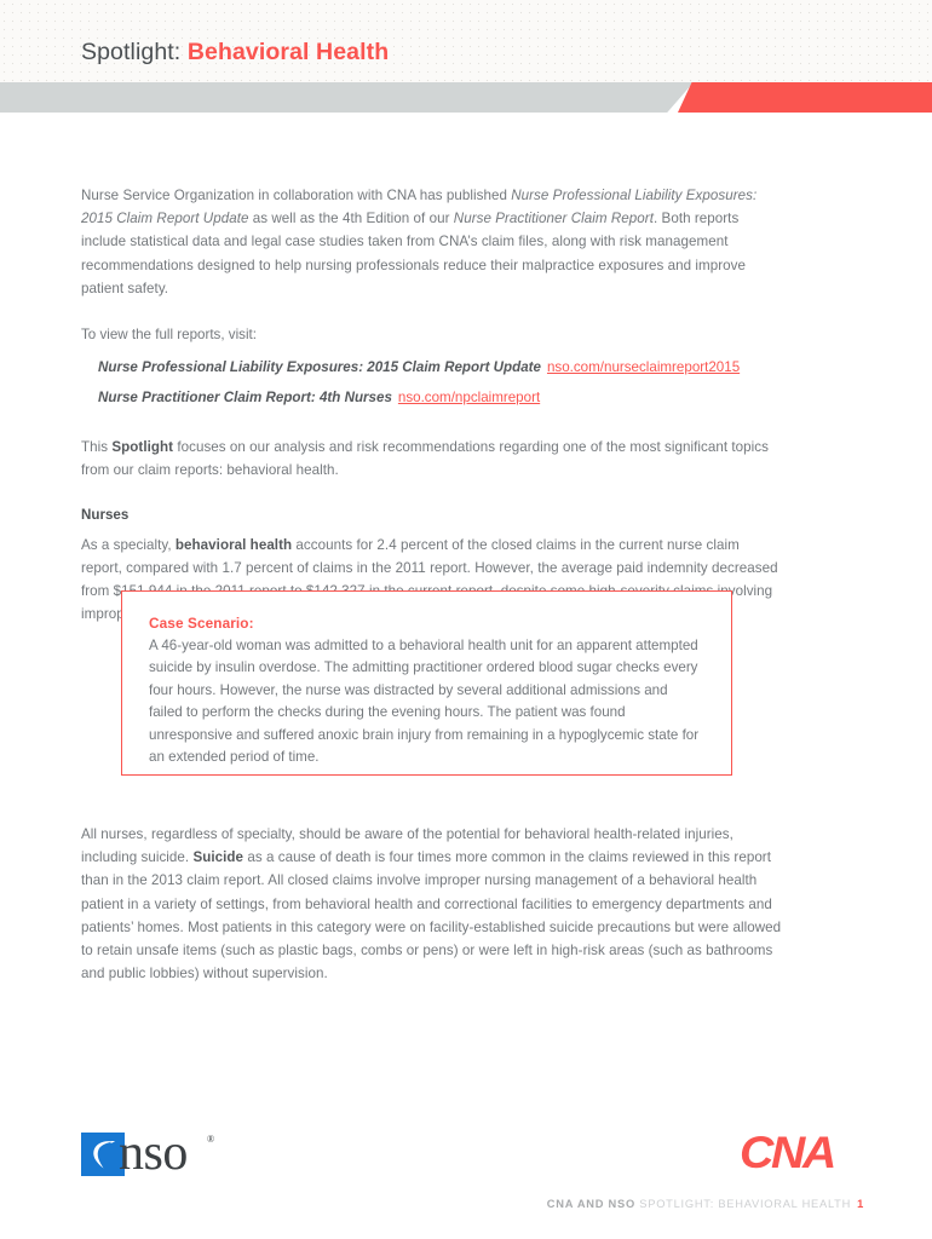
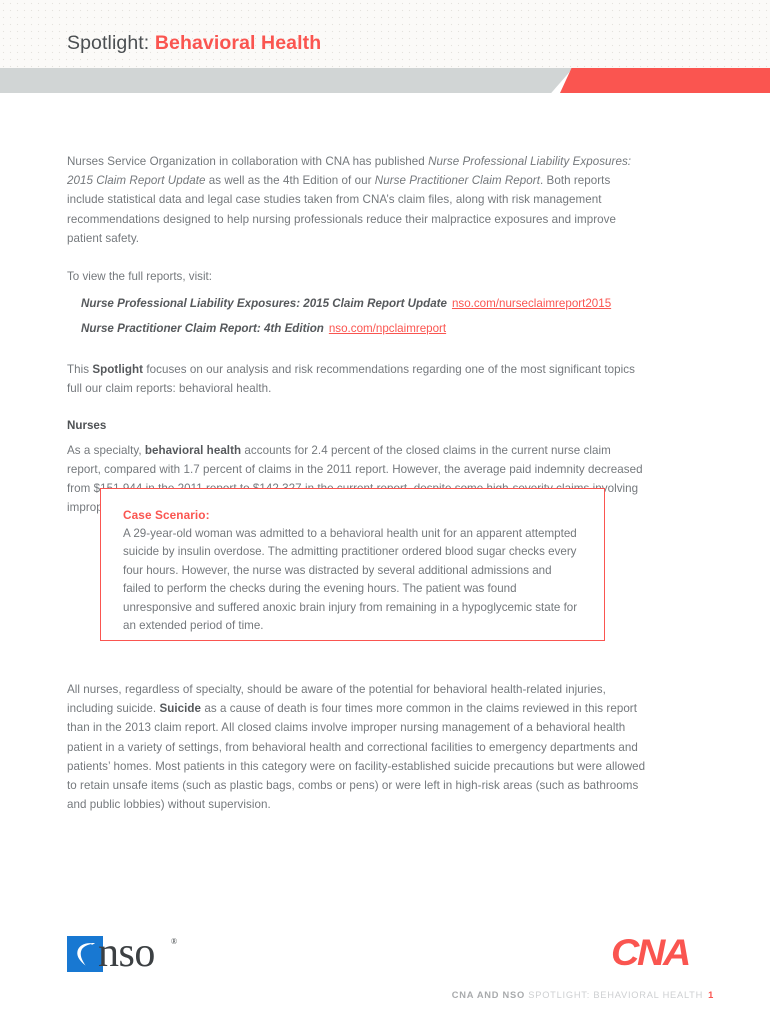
  Spotlight: Behavioral Health
- Nurse Service Organization in collaboration with CNA has published Nurse Professional Liability Exposures: 2015 Claim Report Update as well as the 4th Edition of our Nurse Practitioner Claim Report. Both reports include statistical data and legal case studies taken from CNA’s claim files, along with risk management recommendations designed to help nursing professionals reduce their malpractice exposures and improve patient safety.
+ Nurses Service Organization in collaboration with CNA has published Nurse Professional Liability Exposures: 2015 Claim Report Update as well as the 4th Edition of our Nurse Practitioner Claim Report. Both reports include statistical data and legal case studies taken from CNA’s claim files, along with risk management recommendations designed to help nursing professionals reduce their malpractice exposures and improve patient safety.
  To view the full reports, visit:
  Nurse Professional Liability Exposures: 2015 Claim Report Update nso.com/nurseclaimreport2015
- Nurse Practitioner Claim Report: 4th Nurses nso.com/npclaimreport
+ Nurse Practitioner Claim Report: 4th Edition nso.com/npclaimreport
- This Spotlight focuses on our analysis and risk recommendations regarding one of the most significant topics from our claim reports: behavioral health.
+ This Spotlight focuses on our analysis and risk recommendations regarding one of the most significant topics full our claim reports: behavioral health.
  Nurses
  Case Scenario:
- A 46-year-old woman was admitted to a behavioral health unit for an apparent attempted suicide by insulin overdose. The admitting practitioner ordered blood sugar checks every four hours. However, the nurse was distracted by several additional admissions and failed to perform the checks during the evening hours. The patient was found unresponsive and suffered anoxic brain injury from remaining in a hypoglycemic state for an extended period of time.
+ A 29-year-old woman was admitted to a behavioral health unit for an apparent attempted suicide by insulin overdose. The admitting practitioner ordered blood sugar checks every four hours. However, the nurse was distracted by several additional admissions and failed to perform the checks during the evening hours. The patient was found unresponsive and suffered anoxic brain injury from remaining in a hypoglycemic state for an extended period of time.
  All nurses, regardless of specialty, should be aware of the potential for behavioral health-related injuries, including suicide. Suicide as a cause of death is four times more common in the claims reviewed in this report than in the 2013 claim report. All closed claims involve improper nursing management of a behavioral health patient in a variety of settings, from behavioral health and correctional facilities to emergency departments and patients’ homes. Most patients in this category were on facility-established suicide precautions but were allowed to retain unsafe items (such as plastic bags, combs or pens) or were left in high-risk areas (such as bathrooms and public lobbies) without supervision.
  nso
  ®
  CNA
  CNA AND NSO SPOTLIGHT: BEHAVIORAL HEALTH 1
